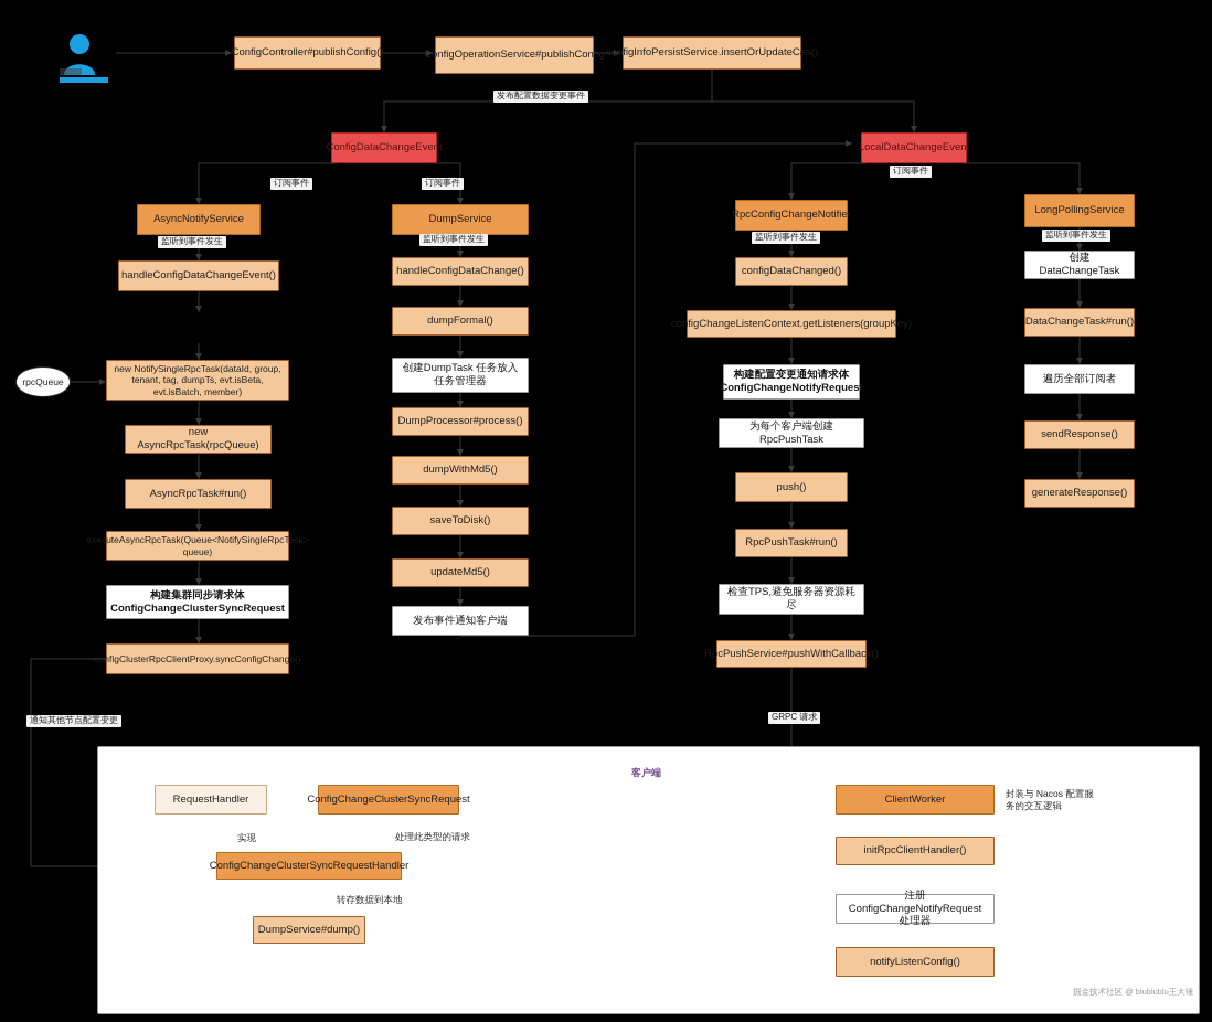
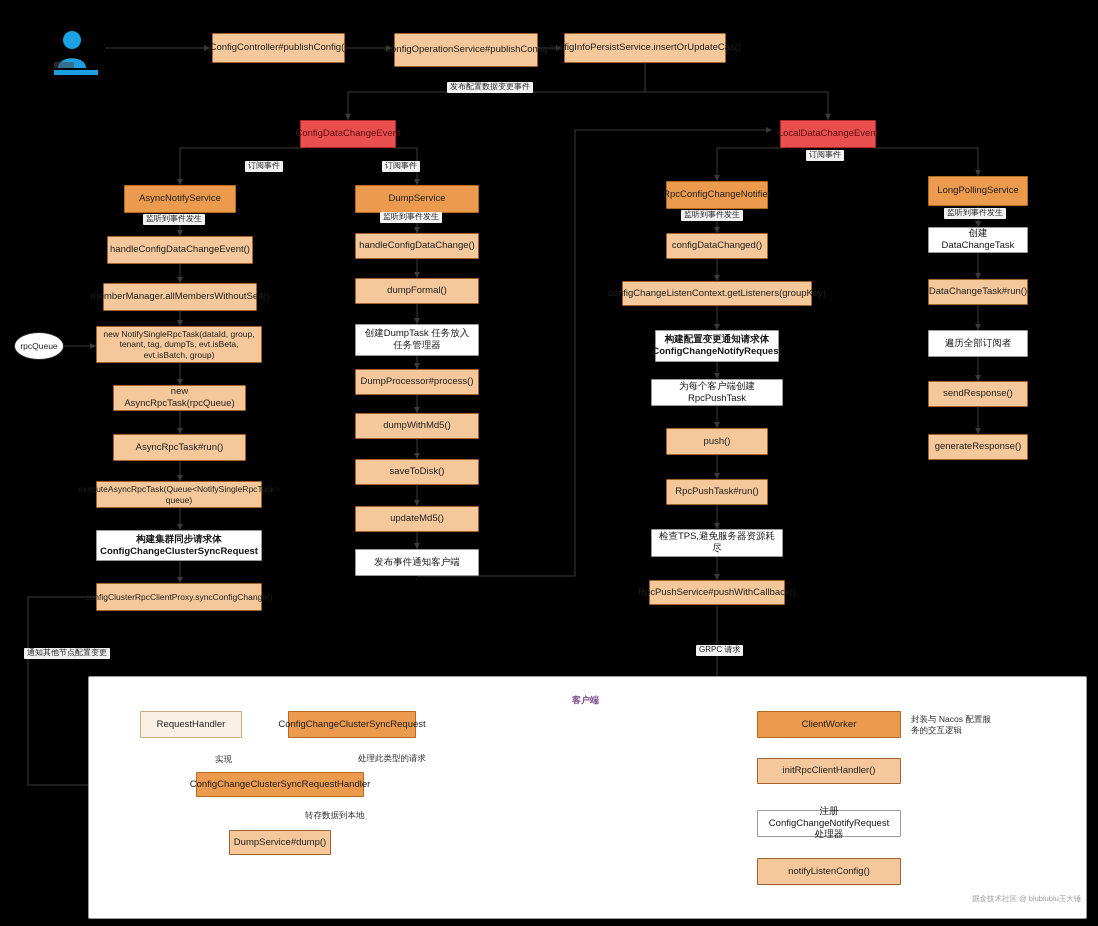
  ConfigController#publishConfig()
  ConfigOperationService#publishConfig
  configInfoPersistService.insertOrUpdateCas()
  发布配置数据变更事件
  ConfigDataChangeEvent
  LocalDataChangeEvent
  订阅事件
  订阅事件
  订阅事件
  AsyncNotifyService
  监听到事件发生
  handleConfigDataChangeEvent()
+ memberManager.allMembersWithoutSelf()
- new NotifySingleRpcTask(dataId, group, tenant, tag, dumpTs, evt.isBeta, evt.isBatch, member)
+ new NotifySingleRpcTask(dataId, group, tenant, tag, dumpTs, evt.isBeta, evt.isBatch, group)
  new AsyncRpcTask(rpcQueue)
  AsyncRpcTask#run()
  executeAsyncRpcTask(Queue<NotifySingleRpcTask> queue)
  构建集群同步请求体
  ConfigChangeClusterSyncRequest
  configClusterRpcClientProxy.syncConfigChange()
  rpcQueue
  DumpService
  监听到事件发生
  handleConfigDataChange()
  dumpFormal()
  创建DumpTask 任务放入任务管理器
  DumpProcessor#process()
  dumpWithMd5()
  saveToDisk()
  updateMd5()
  发布事件通知客户端
  RpcConfigChangeNotifier
  监听到事件发生
  configDataChanged()
  configChangeListenContext.getListeners(groupKey)
  构建配置变更通知请求体
  ConfigChangeNotifyRequest
  为每个客户端创建 RpcPushTask
  push()
  RpcPushTask#run()
  检查TPS,避免服务器资源耗尽
  RpcPushService#pushWithCallback()
  LongPollingService
  监听到事件发生
  创建 DataChangeTask
  DataChangeTask#run()
  遍历全部订阅者
  sendResponse()
  generateResponse()
  通知其他节点配置变更
  GRPC 请求
  客户端
  RequestHandler
  ConfigChangeClusterSyncRequest
  ConfigChangeClusterSyncRequestHandler
  DumpService#dump()
  实现
  处理此类型的请求
  转存数据到本地
  ClientWorker
  initRpcClientHandler()
  注册 ConfigChangeNotifyRequest 处理器
  notifyListenConfig()
  封装与 Nacos 配置服
  务的交互逻辑
  掘金技术社区 @ blublublu王大锤
